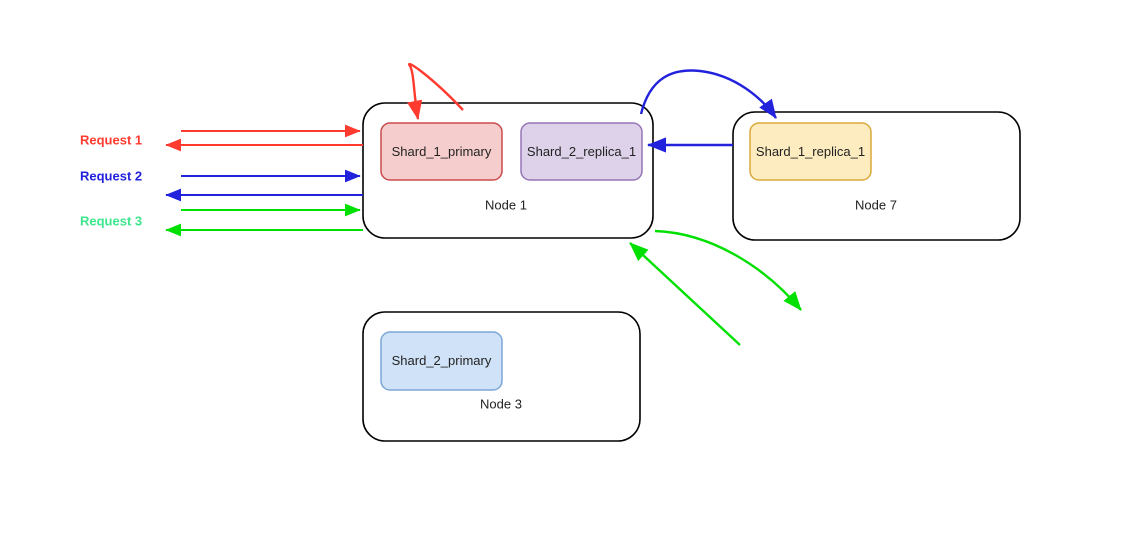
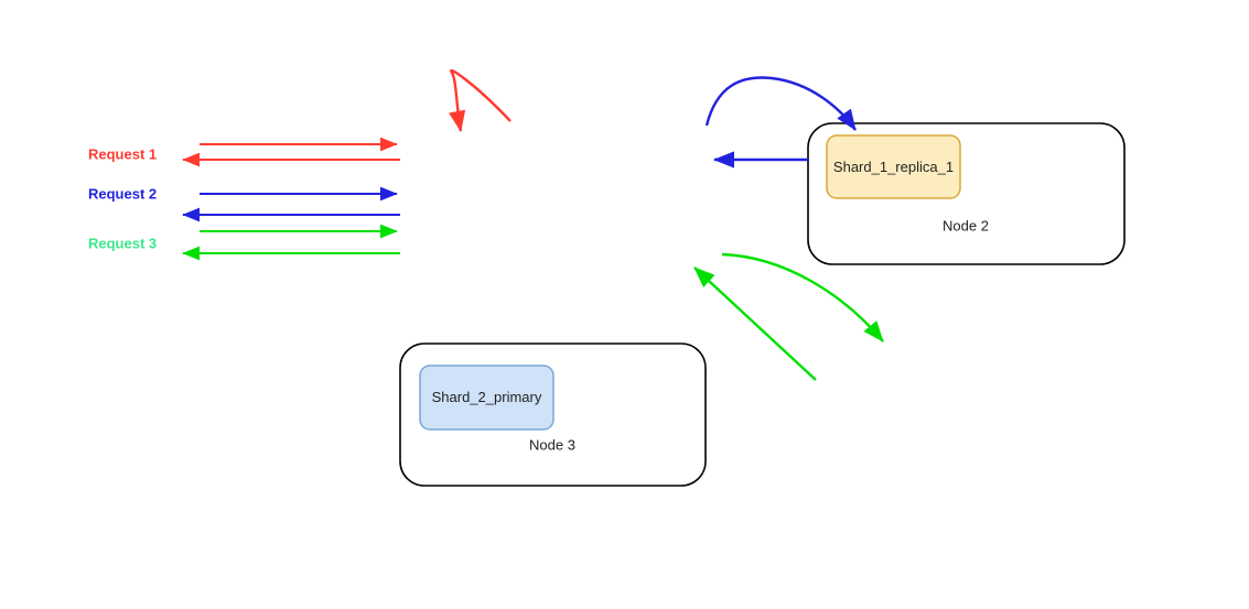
- Shard_1_primary
- Shard_2_replica_1
- Node 1
  Shard_1_replica_1
- Node 7
+ Node 2
  Shard_2_primary
  Node 3
  Request 1
  Request 2
  Request 3
